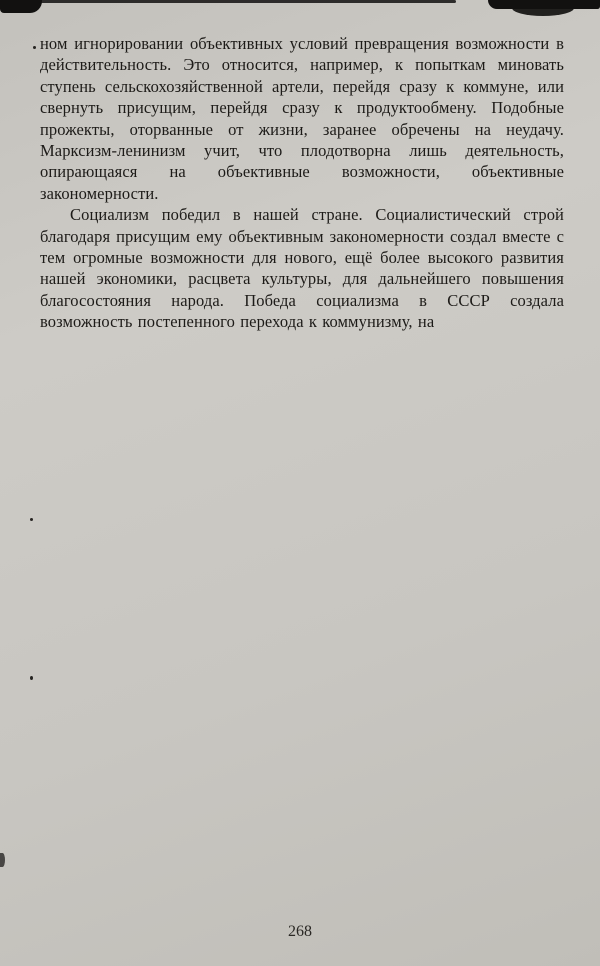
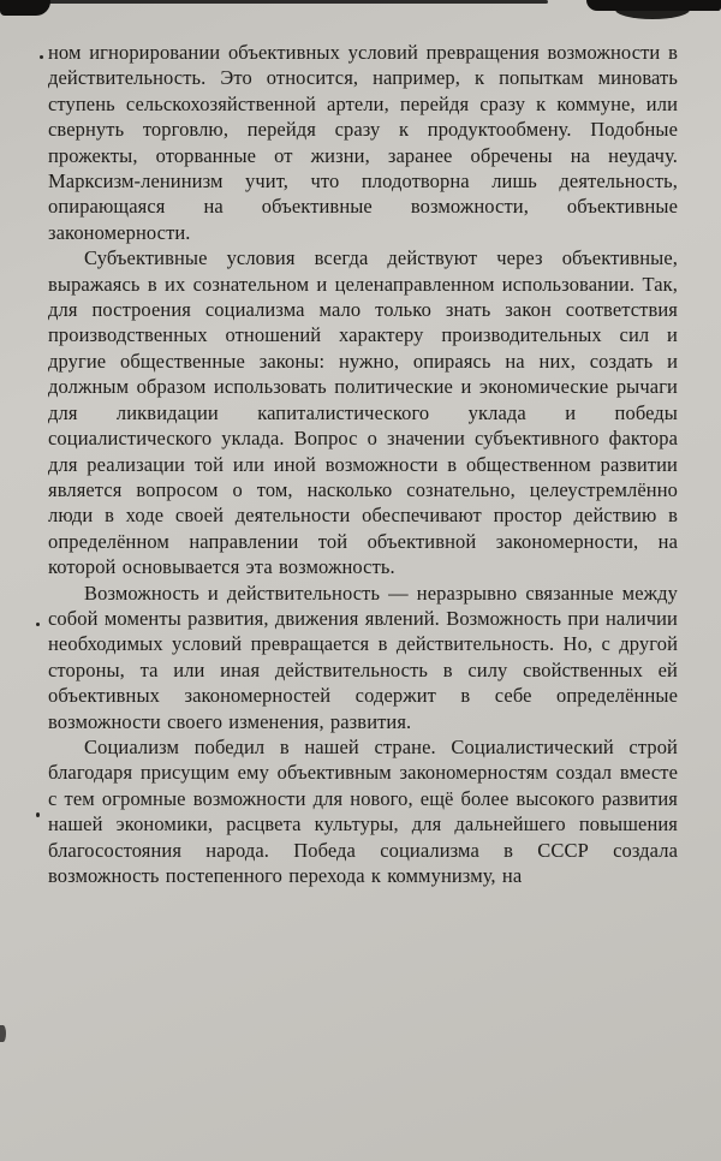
- ном игнорировании объективных условий превращения возможности в действительность. Это относится, например, к попыткам миновать ступень сельскохозяйственной артели, перейдя сразу к коммуне, или свернуть присущим, перейдя сразу к продуктообмену. Подобные прожекты, оторванные от жизни, заранее обречены на неудачу. Марксизм-ленинизм учит, что плодотворна лишь деятельность, опирающаяся на объективные возможности, объективные закономерности.
+ ном игнорировании объективных условий превращения возможности в действительность. Это относится, например, к попыткам миновать ступень сельскохозяйственной артели, перейдя сразу к коммуне, или свернуть торговлю, перейдя сразу к продуктообмену. Подобные прожекты, оторванные от жизни, заранее обречены на неудачу. Марксизм-ленинизм учит, что плодотворна лишь деятельность, опирающаяся на объективные возможности, объективные закономерности.
+ Субъективные условия всегда действуют через объективные, выражаясь в их сознательном и целенаправленном использовании. Так, для построения социализма мало только знать закон соответствия производственных отношений характеру производительных сил и другие общественные законы: нужно, опираясь на них, создать и должным образом использовать политические и экономические рычаги для ликвидации капиталистического уклада и победы социалистического уклада. Вопрос о значении субъективного фактора для реализации той или иной возможности в общественном развитии является вопросом о том, насколько сознательно, целеустремлённо люди в ходе своей деятельности обеспечивают простор действию в определённом направлении той объективной закономерности, на которой основывается эта возможность.
+ Возможность и действительность — неразрывно связанные между собой моменты развития, движения явлений. Возможность при наличии необходимых условий превращается в действительность. Но, с другой стороны, та или иная действительность в силу свойственных ей объективных закономерностей содержит в себе определённые возможности своего изменения, развития.
- Социализм победил в нашей стране. Социалистический строй благодаря присущим ему объективным закономерности создал вместе с тем огромные возможности для нового, ещё более высокого развития нашей экономики, расцвета культуры, для дальнейшего повышения благосостояния народа. Победа социализма в СССР создала возможность постепенного перехода к коммунизму, на
+ Социализм победил в нашей стране. Социалистический строй благодаря присущим ему объективным закономерностям создал вместе с тем огромные возможности для нового, ещё более высокого развития нашей экономики, расцвета культуры, для дальнейшего повышения благосостояния народа. Победа социализма в СССР создала возможность постепенного перехода к коммунизму, на
- 268
